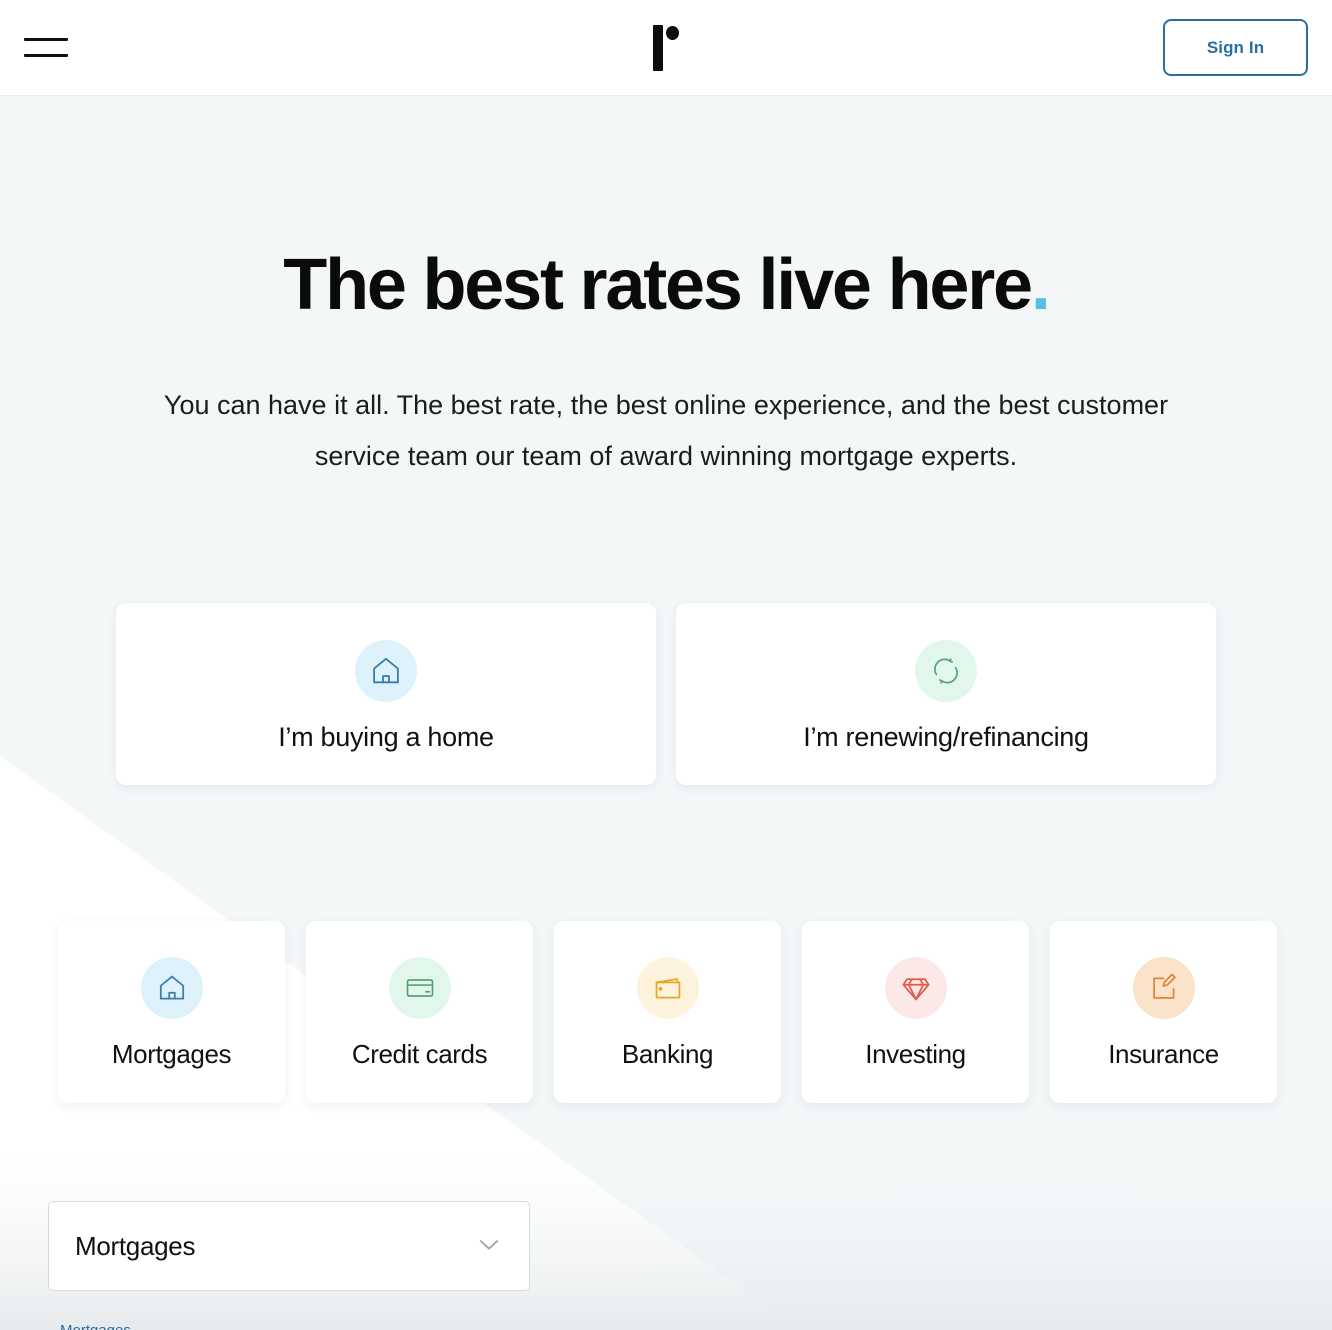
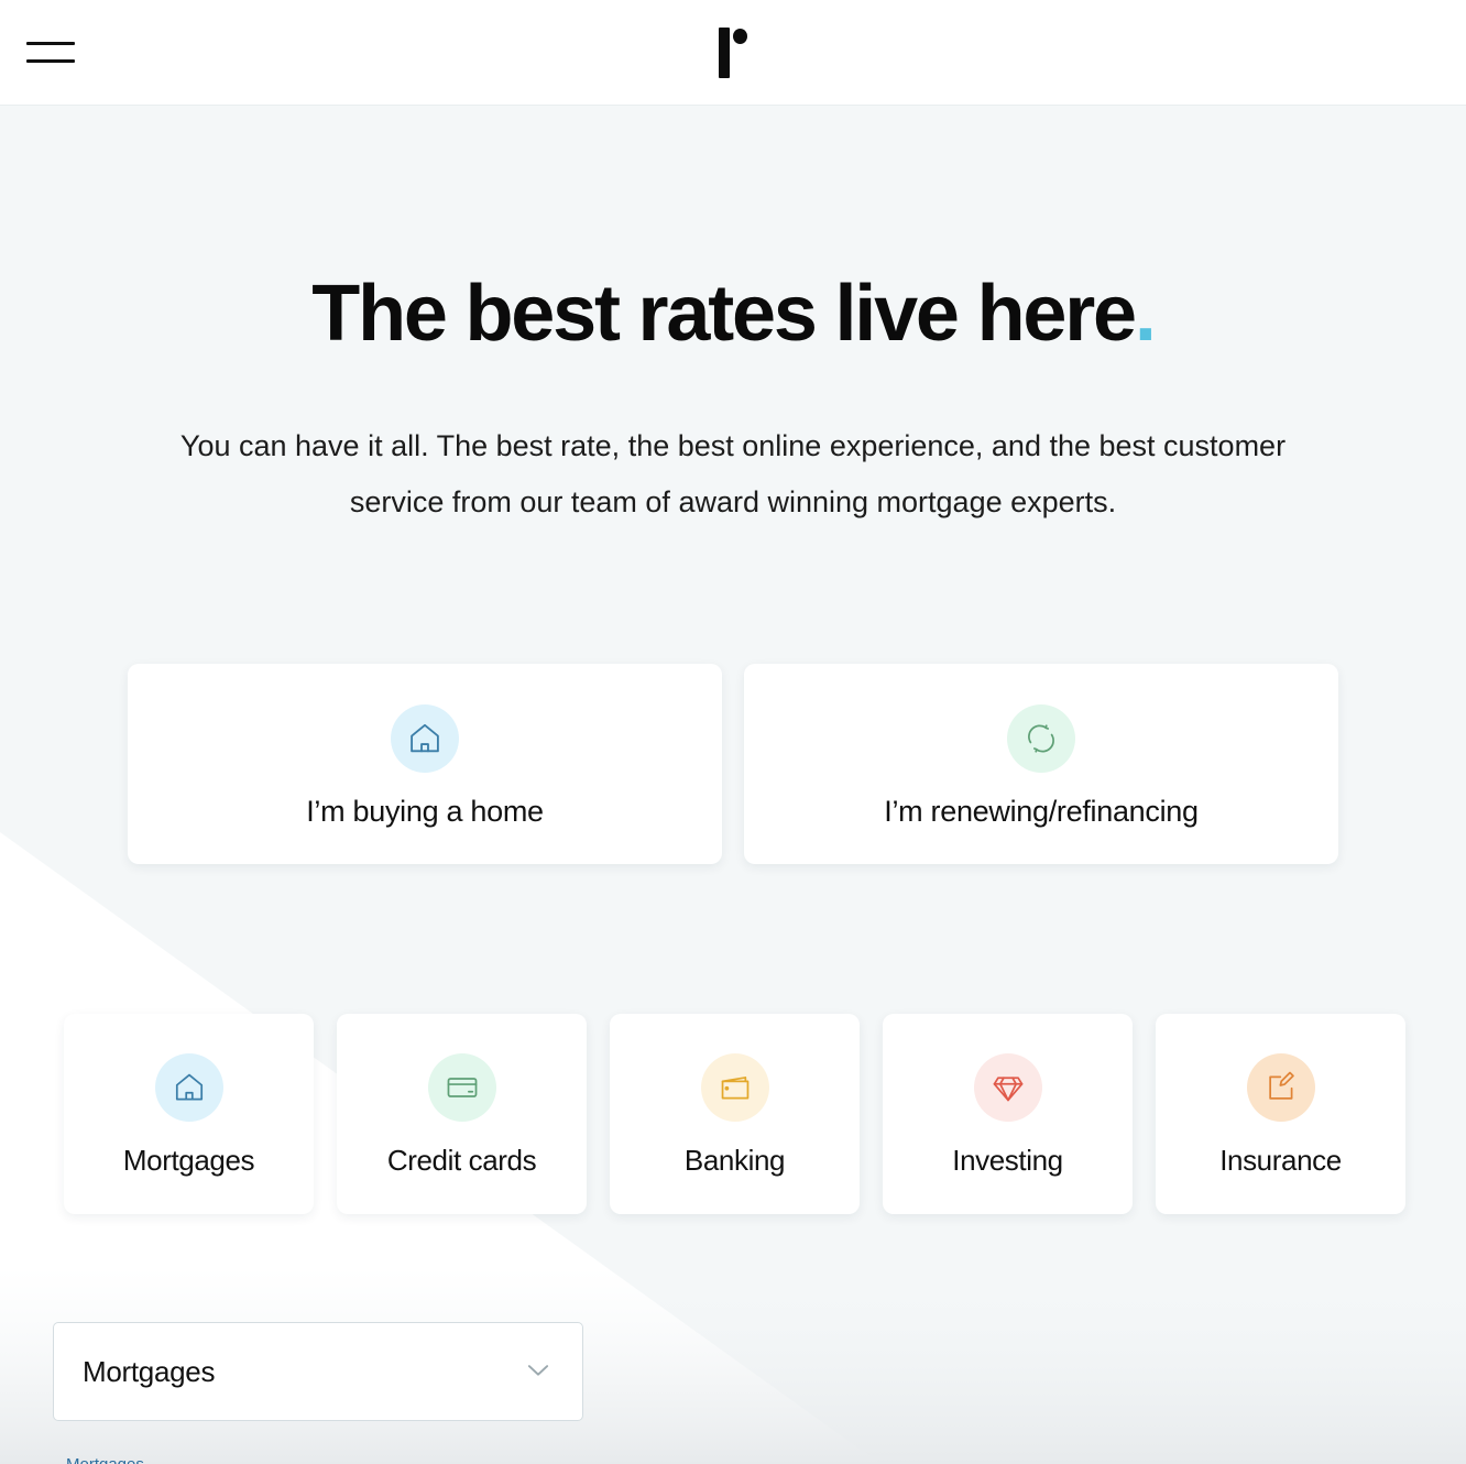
- Sign In
  The best rates live here.
- You can have it all. The best rate, the best online experience, and the best customer service team our team of award winning mortgage experts.
+ You can have it all. The best rate, the best online experience, and the best customer service from our team of award winning mortgage experts.
  I’m buying a home
  I’m renewing/refinancing
  Mortgages
  Credit cards
  Banking
  Investing
  Insurance
  Mortgages
